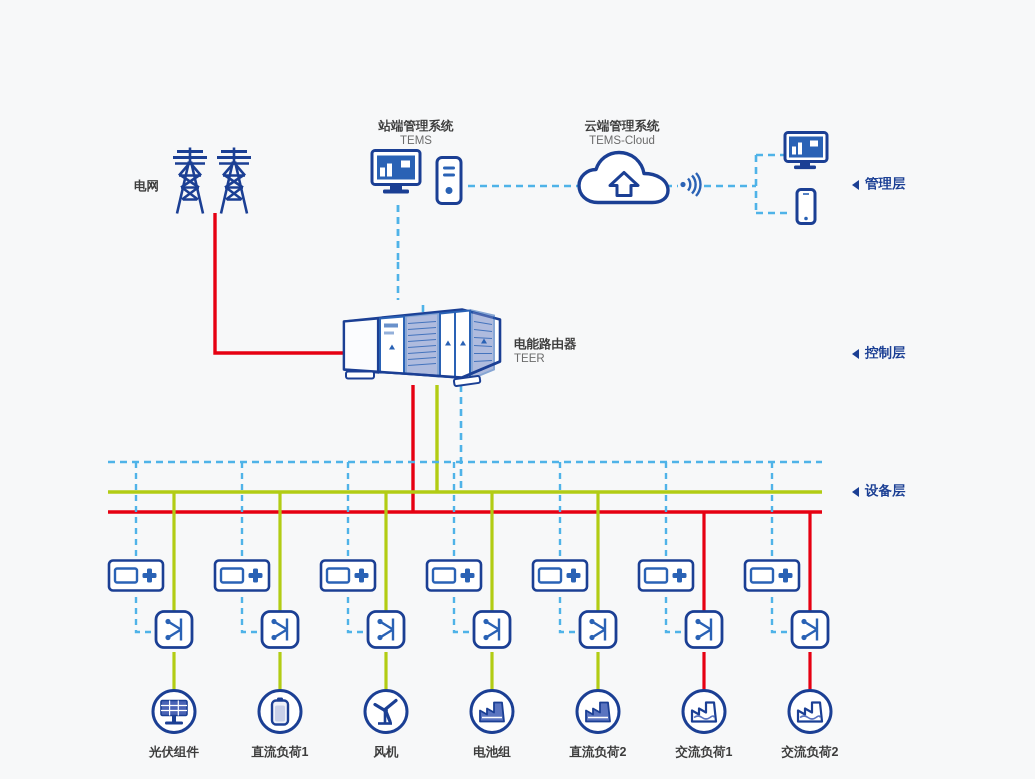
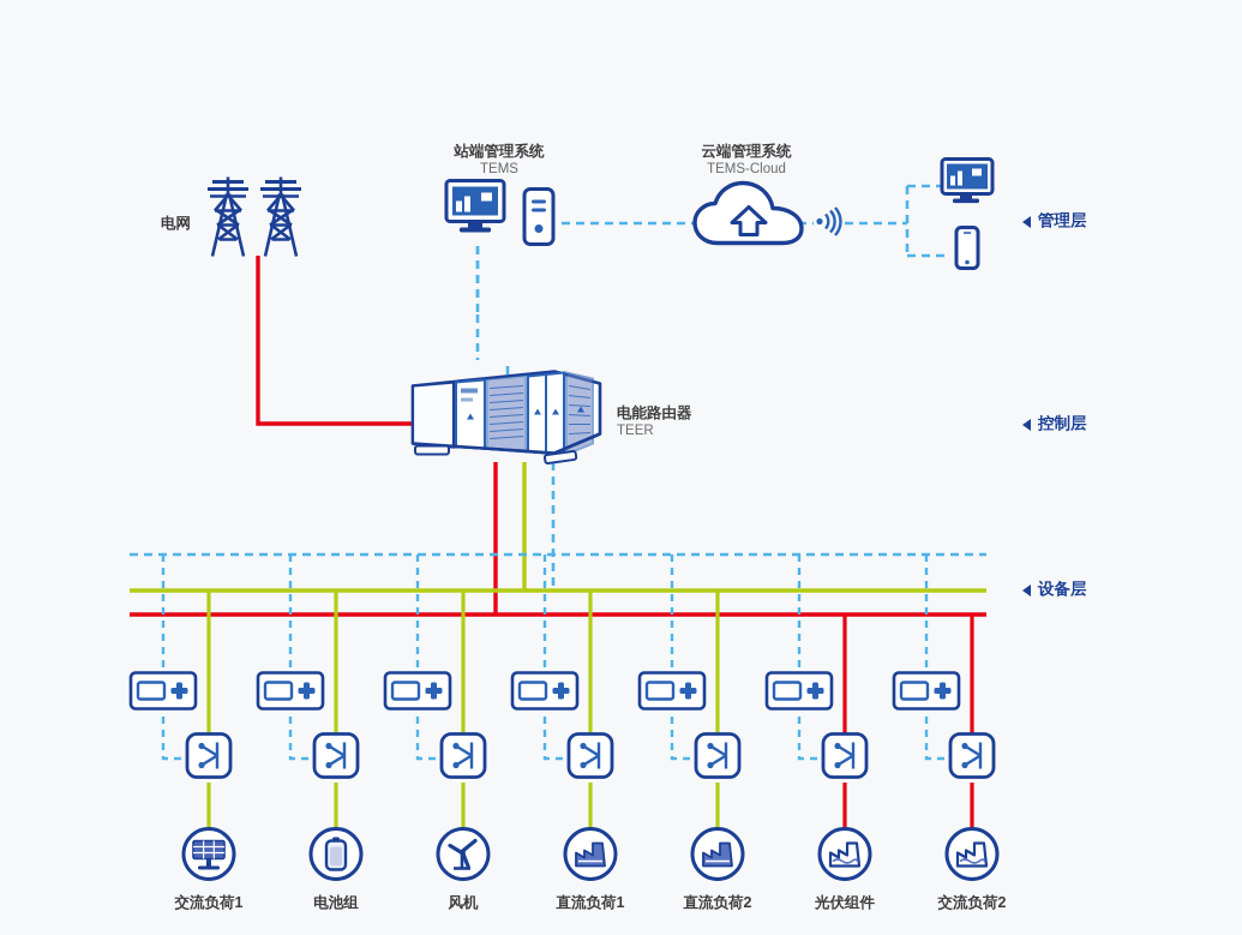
  管理层
  控制层
  设备层
  站端管理系统
  TEMS
  云端管理系统
  TEMS-Cloud
  电网
  电能路由器
  TEER
- 光伏组件
+ 交流负荷1
- 直流负荷1
+ 电池组
  风机
- 电池组
+ 直流负荷1
  直流负荷2
- 交流负荷1
+ 光伏组件
  交流负荷2
